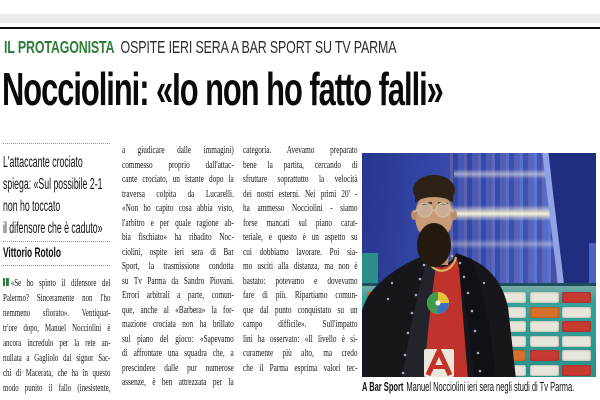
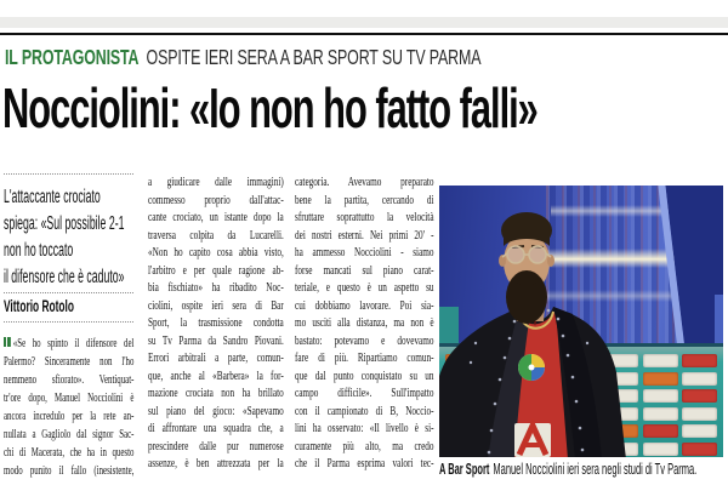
  IL PROTAGONISTA OSPITE IERI SERA A BAR SPORT SU TV PARMA
  Nocciolini: «Io non ho fatto falli»
  L'attaccante crociato
  spiega: «Sul possibile 2-1
  non ho toccato
  il difensore che è caduto»
  Vittorio Rotolo
  «Se ho spinto il difensore del
  Palermo? Sinceramente non l'ho
  nemmeno sfiorato». Ventiquat-
  tr'ore dopo, Manuel Nocciolini è
  ancora incredulo per la rete an-
  nullata a Gagliolo dal signor Sac-
  chi di Macerata, che ha in questo
  modo punito il fallo (inesistente,
  a giudicare dalle immagini)
  commesso proprio dall'attac-
  cante crociato, un istante dopo la
  traversa colpita da Lucarelli.
  «Non ho capito cosa abbia visto,
  l'arbitro e per quale ragione ab-
  bia fischiato» ha ribadito Noc-
  ciolini, ospite ieri sera di Bar
  Sport, la trasmissione condotta
  su Tv Parma da Sandro Piovani.
  Errori arbitrali a parte, comun-
  que, anche al «Barbera» la for-
  mazione crociata non ha brillato
  sul piano del gioco: «Sapevamo
  di affrontare una squadra che, a
  prescindere dalle pur numerose
  assenze, è ben attrezzata per la
  categoria. Avevamo preparato
  bene la partita, cercando di
  sfruttare soprattutto la velocità
  dei nostri esterni. Nei primi 20' -
  ha ammesso Nocciolini - siamo
  forse mancati sul piano carat-
  teriale, e questo è un aspetto su
  cui dobbiamo lavorare. Poi sia-
  mo usciti alla distanza, ma non è
  bastato: potevamo e dovevamo
  fare di più. Ripartiamo comun-
  que dal punto conquistato su un
  campo difficile». Sull'impatto
+ con il campionato di B, Noccio-
  lini ha osservato: «Il livello è si-
  curamente più alto, ma credo
  che il Parma esprima valori tec-
  A Bar Sport Manuel Nocciolini ieri sera negli studi di Tv Parma.
